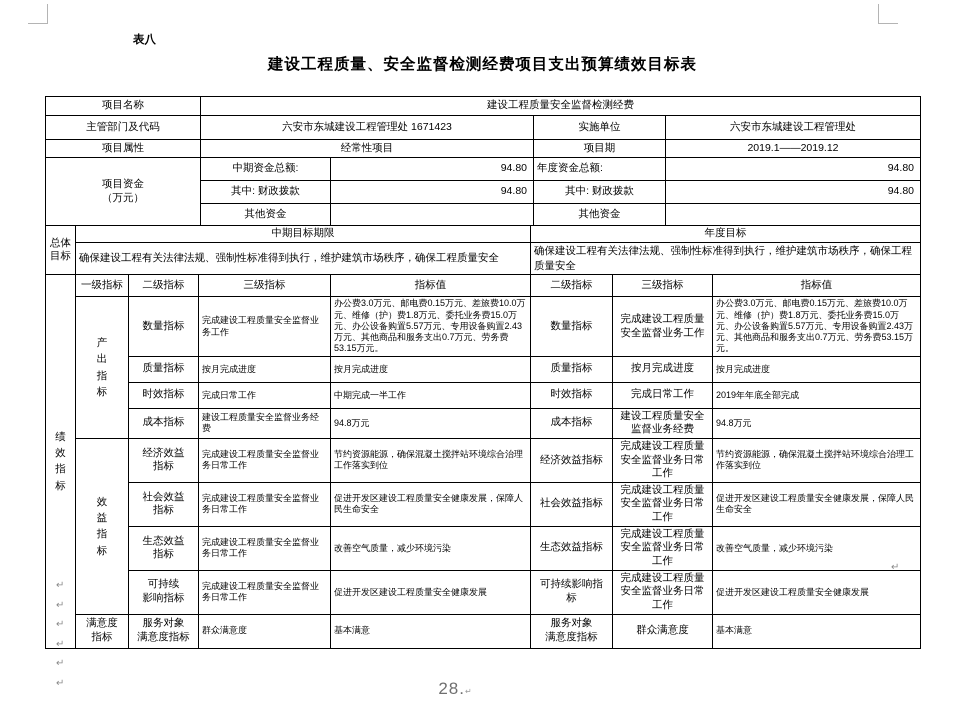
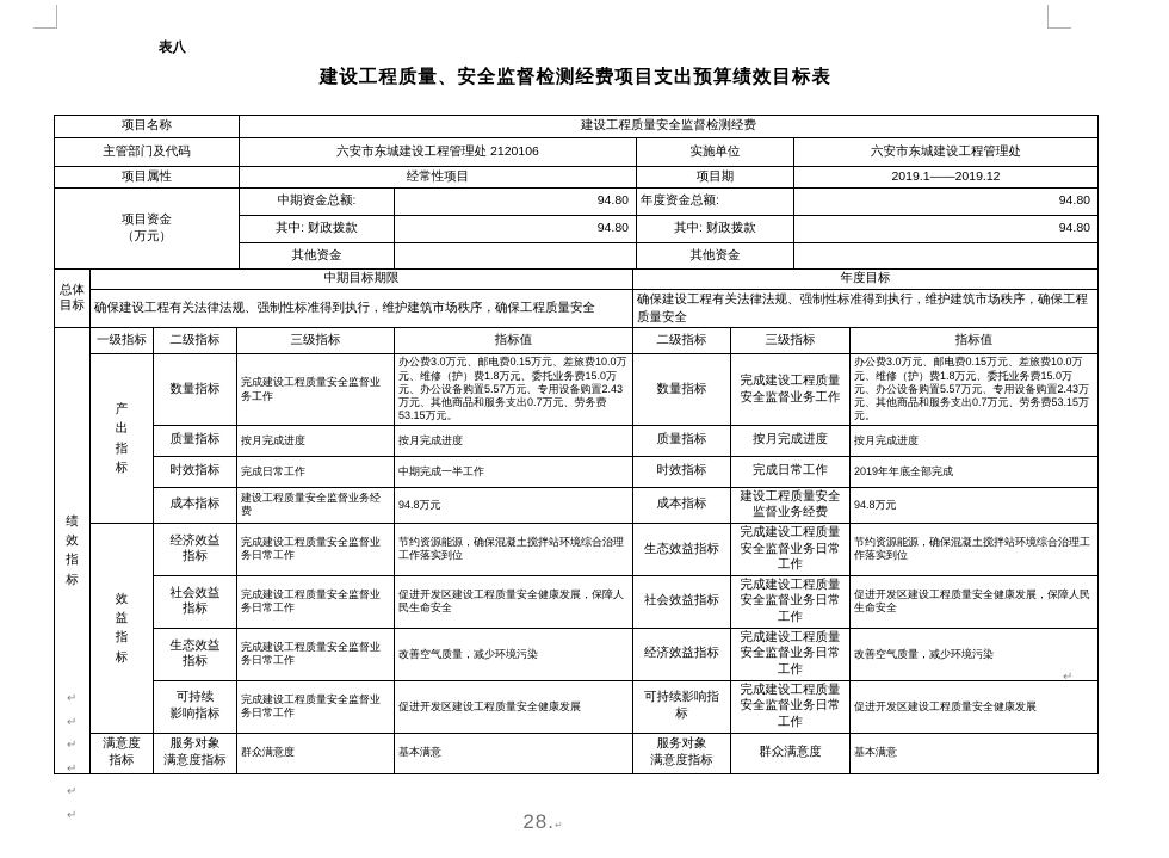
  表八
  建设工程质量、安全监督检测经费项目支出预算绩效目标表
  项目名称	建设工程质量安全监督检测经费
- 主管部门及代码	六安市东城建设工程管理处 1671423	实施单位	六安市东城建设工程管理处
+ 主管部门及代码	六安市东城建设工程管理处 2120106	实施单位	六安市东城建设工程管理处
  项目属性	经常性项目	项目期	2019.1——2019.12
  项目资金 （万元）	中期资金总额:	94.80	年度资金总额:	94.80
  其中: 财政拨款	94.80	其中: 财政拨款	94.80
  其他资金		其他资金
  总体 目标	中期目标期限	年度目标
  确保建设工程有关法律法规、强制性标准得到执行，维护建筑市场秩序，确保工程质量安全	确保建设工程有关法律法规、强制性标准得到执行，维护建筑市场秩序，确保工程质量安全
  绩 效 指 标	一级指标	二级指标	三级指标	指标值	二级指标	三级指标	指标值
  产 出 指 标	数量指标	完成建设工程质量安全监督业务工作	办公费3.0万元、邮电费0.15万元、差旅费10.0万元、维修（护）费1.8万元、委托业务费15.0万元、办公设备购置5.57万元、专用设备购置2.43万元、其他商品和服务支出0.7万元、劳务费53.15万元。	数量指标	完成建设工程质量安全监督业务工作	办公费3.0万元、邮电费0.15万元、差旅费10.0万元、维修（护）费1.8万元、委托业务费15.0万元、办公设备购置5.57万元、专用设备购置2.43万元、其他商品和服务支出0.7万元、劳务费53.15万元。
  质量指标	按月完成进度	按月完成进度	质量指标	按月完成进度	按月完成进度
  时效指标	完成日常工作	中期完成一半工作	时效指标	完成日常工作	2019年年底全部完成
  成本指标	建设工程质量安全监督业务经费	94.8万元	成本指标	建设工程质量安全监督业务经费	94.8万元
- 效 益 指 标	经济效益 指标	完成建设工程质量安全监督业务日常工作	节约资源能源，确保混凝土搅拌站环境综合治理工作落实到位	经济效益指标	完成建设工程质量安全监督业务日常工作	节约资源能源，确保混凝土搅拌站环境综合治理工作落实到位
+ 效 益 指 标	经济效益 指标	完成建设工程质量安全监督业务日常工作	节约资源能源，确保混凝土搅拌站环境综合治理工作落实到位	生态效益指标	完成建设工程质量安全监督业务日常工作	节约资源能源，确保混凝土搅拌站环境综合治理工作落实到位
  社会效益 指标	完成建设工程质量安全监督业务日常工作	促进开发区建设工程质量安全健康发展，保障人民生命安全	社会效益指标	完成建设工程质量安全监督业务日常工作	促进开发区建设工程质量安全健康发展，保障人民生命安全
- 生态效益 指标	完成建设工程质量安全监督业务日常工作	改善空气质量，减少环境污染	生态效益指标	完成建设工程质量安全监督业务日常工作	改善空气质量，减少环境污染
+ 生态效益 指标	完成建设工程质量安全监督业务日常工作	改善空气质量，减少环境污染	经济效益指标	完成建设工程质量安全监督业务日常工作	改善空气质量，减少环境污染
  可持续 影响指标	完成建设工程质量安全监督业务日常工作	促进开发区建设工程质量安全健康发展	可持续影响指 标	完成建设工程质量安全监督业务日常工作	促进开发区建设工程质量安全健康发展
  满意度 指标	服务对象 满意度指标	群众满意度	基本满意	服务对象 满意度指标	群众满意度	基本满意
  ↵
  ↵
  ↵
  ↵
  ↵
  ↵
  ↵
  28.↵
